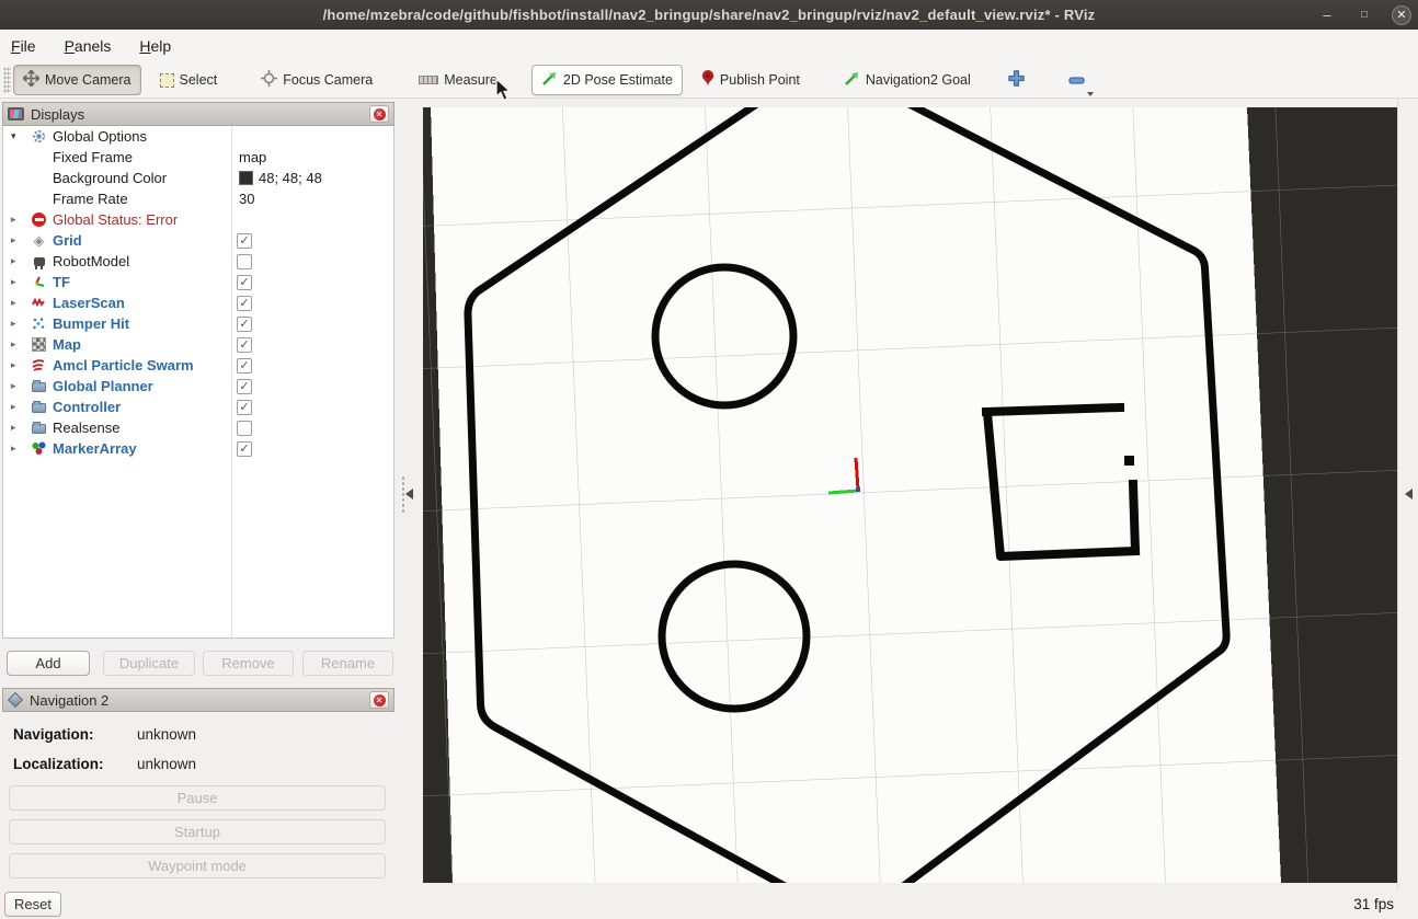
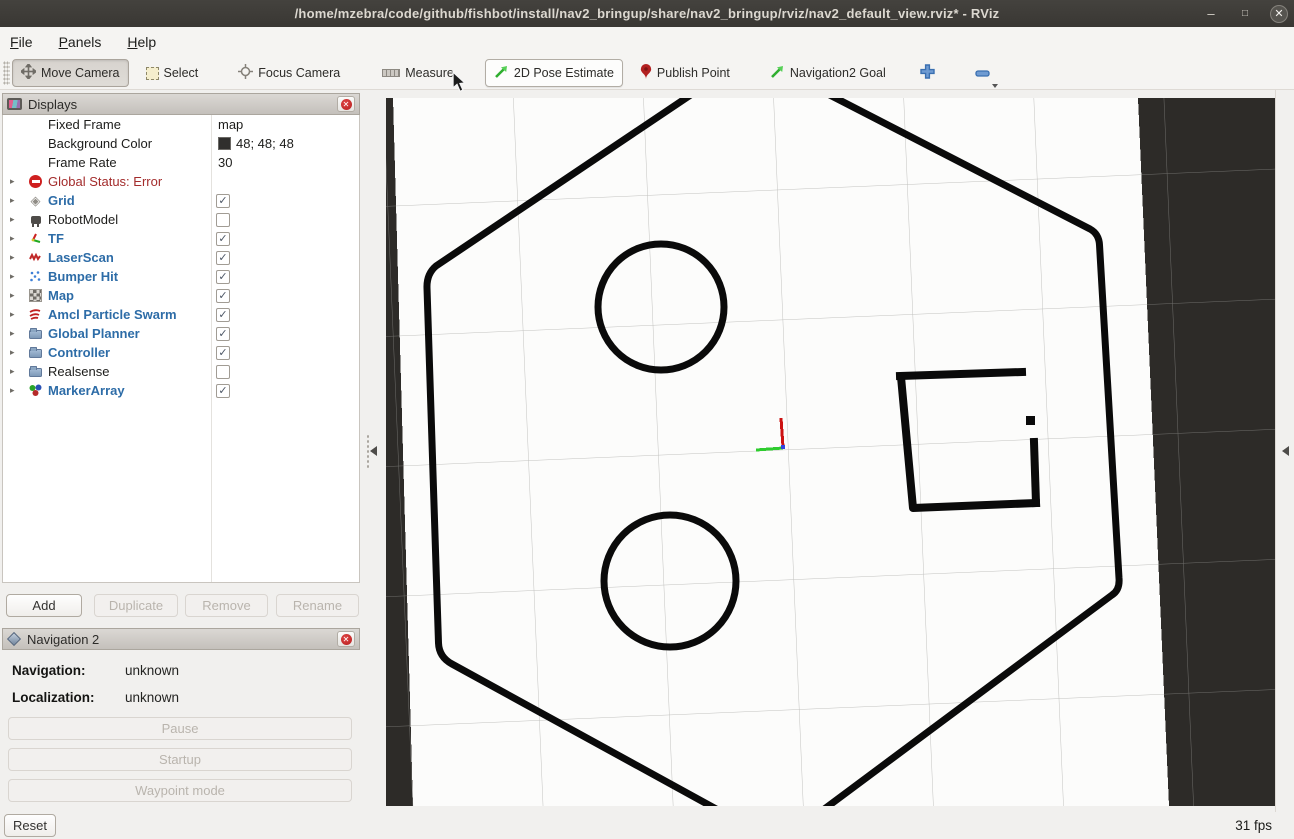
  /home/mzebra/code/github/fishbot/install/nav2_bringup/share/nav2_bringup/rviz/nav2_default_view.rviz* - RViz
  –
  □
  ✕
  File
  Panels
  Help
  Move Camera
  Select
  Focus Camera
  Measure
  2D Pose Estimate
  Publish Point
  Navigation2 Goal
  Displays
  ✕
- ▾
- Global Options
  Fixed Frame
  map
  Background Color
  48; 48; 48
  Frame Rate
  30
  ▸
  Global Status: Error
  ▸
  ◈
  Grid
  ✓
  ▸
  RobotModel
  ▸
  TF
  ✓
  ▸
  LaserScan
  ✓
  ▸
  Bumper Hit
  ✓
  ▸
  Map
  ✓
  ▸
  Amcl Particle Swarm
  ✓
  ▸
  Global Planner
  ✓
  ▸
  Controller
  ✓
  ▸
  Realsense
  ▸
  MarkerArray
  ✓
  Add
  Duplicate
  Remove
  Rename
  Navigation 2
  ✕
  Navigation:
  unknown
  Localization:
  unknown
  Pause
  Startup
  Waypoint mode
  Reset
  31 fps
